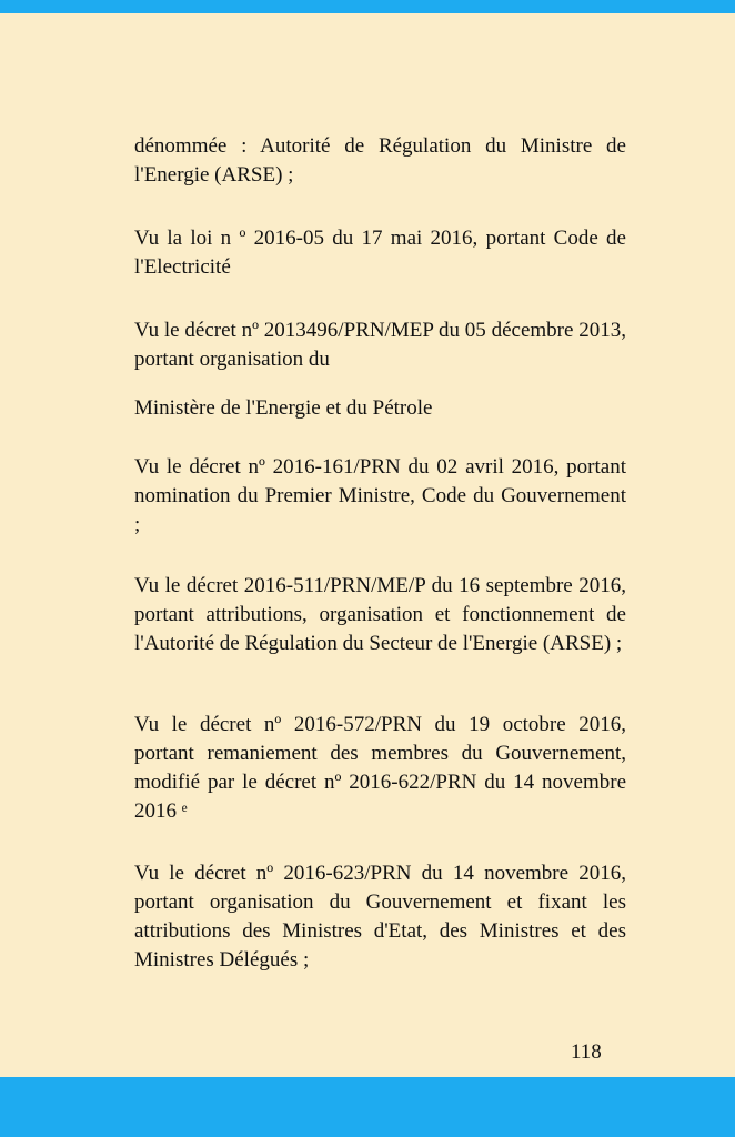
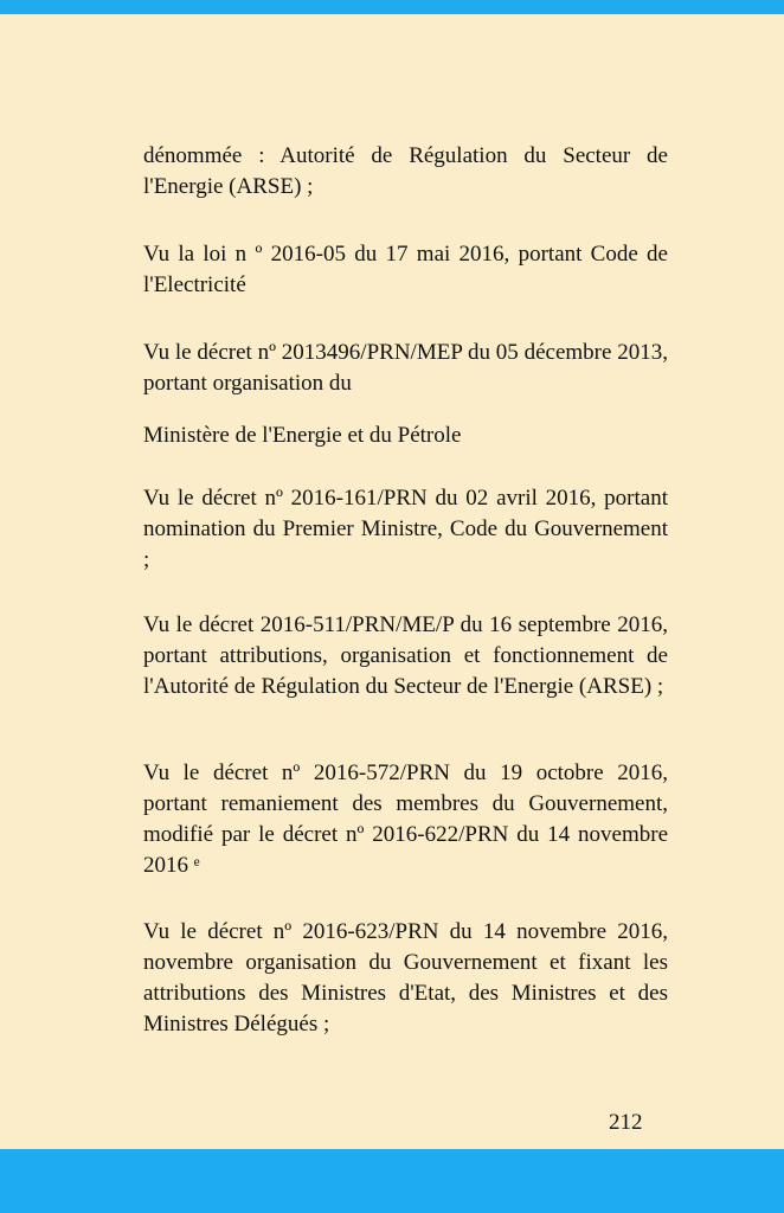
- dénommée : Autorité de Régulation du Ministre de l'Energie (ARSE) ;
+ dénommée : Autorité de Régulation du Secteur de l'Energie (ARSE) ;
  Vu la loi n º 2016-05 du 17 mai 2016, portant Code de l'Electricité
  Vu le décret nº 2013496/PRN/MEP du 05 décembre 2013, portant organisation du
  Ministère de l'Energie et du Pétrole
  Vu le décret nº 2016-161/PRN du 02 avril 2016, portant nomination du Premier Ministre, Code du Gouvernement ;
  Vu le décret 2016-511/PRN/ME/P du 16 septembre 2016, portant attributions, organisation et fonctionnement de l'Autorité de Régulation du Secteur de l'Energie (ARSE) ;
  Vu le décret nº 2016-572/PRN du 19 octobre 2016, portant remaniement des membres du Gouvernement, modifié par le décret nº 2016-622/PRN du 14 novembre 2016 ᵉ
- Vu le décret nº 2016-623/PRN du 14 novembre 2016, portant organisation du Gouvernement et fixant les attributions des Ministres d'Etat, des Ministres et des Ministres Délégués ;
+ Vu le décret nº 2016-623/PRN du 14 novembre 2016, novembre organisation du Gouvernement et fixant les attributions des Ministres d'Etat, des Ministres et des Ministres Délégués ;
- 118
+ 212
